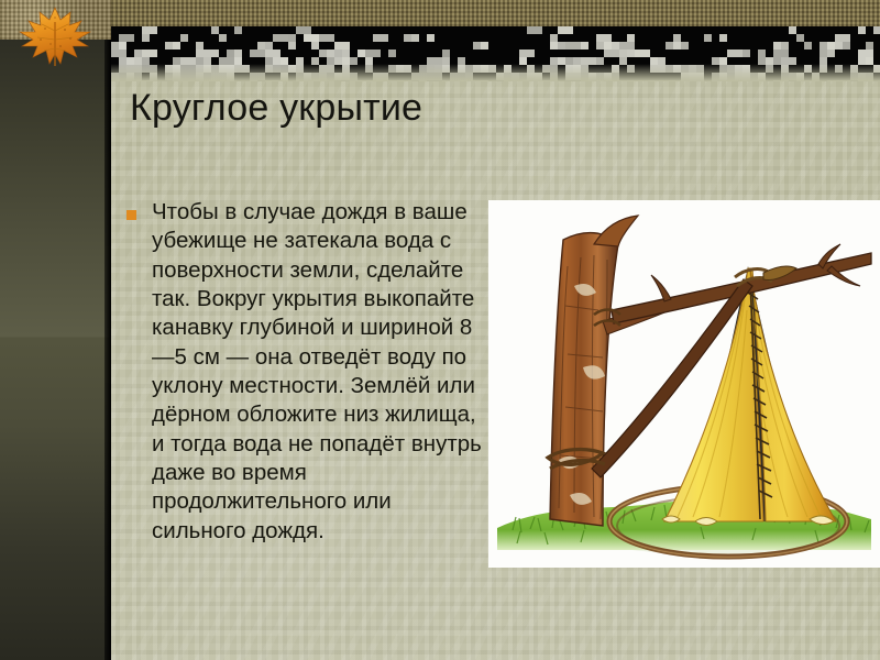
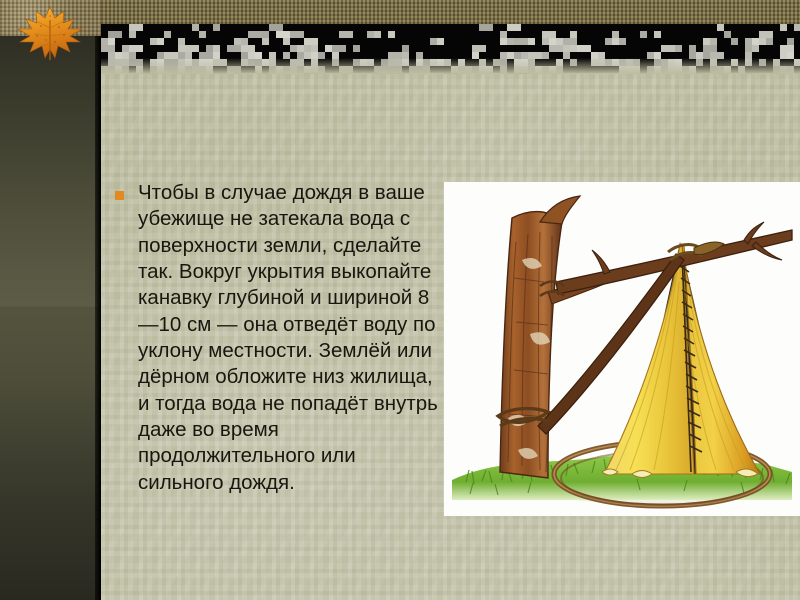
- Круглое укрытие
- Чтобы в случае дождя в ваше убежище не затекала вода с поверхности земли, сделайте так. Вокруг укрытия выкопайте канавку глубиной и шириной 8—5 см — она отведёт воду по уклону местности. Землёй или дёрном обложите низ жилища, и тогда вода не попадёт внутрь даже во время продолжительного или сильного дождя.
+ Чтобы в случае дождя в ваше убежище не затекала вода с поверхности земли, сделайте так. Вокруг укрытия выкопайте канавку глубиной и шириной 8—10 см — она отведёт воду по уклону местности. Землёй или дёрном обложите низ жилища, и тогда вода не попадёт внутрь даже во время продолжительного или сильного дождя.
